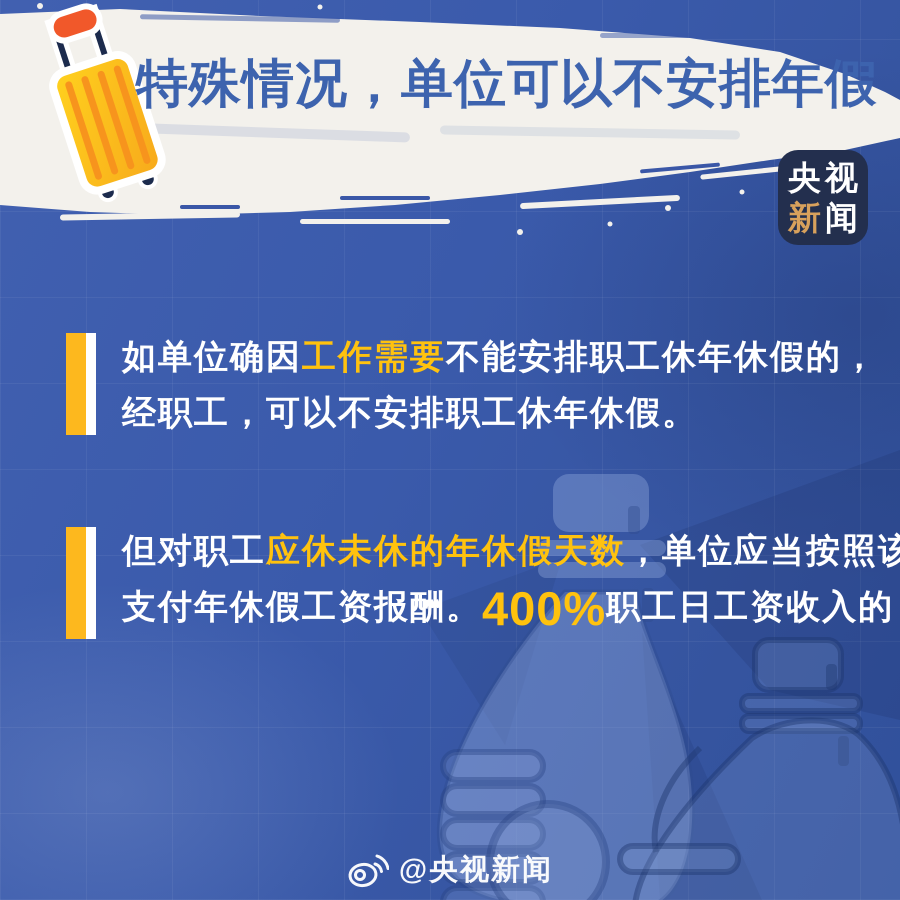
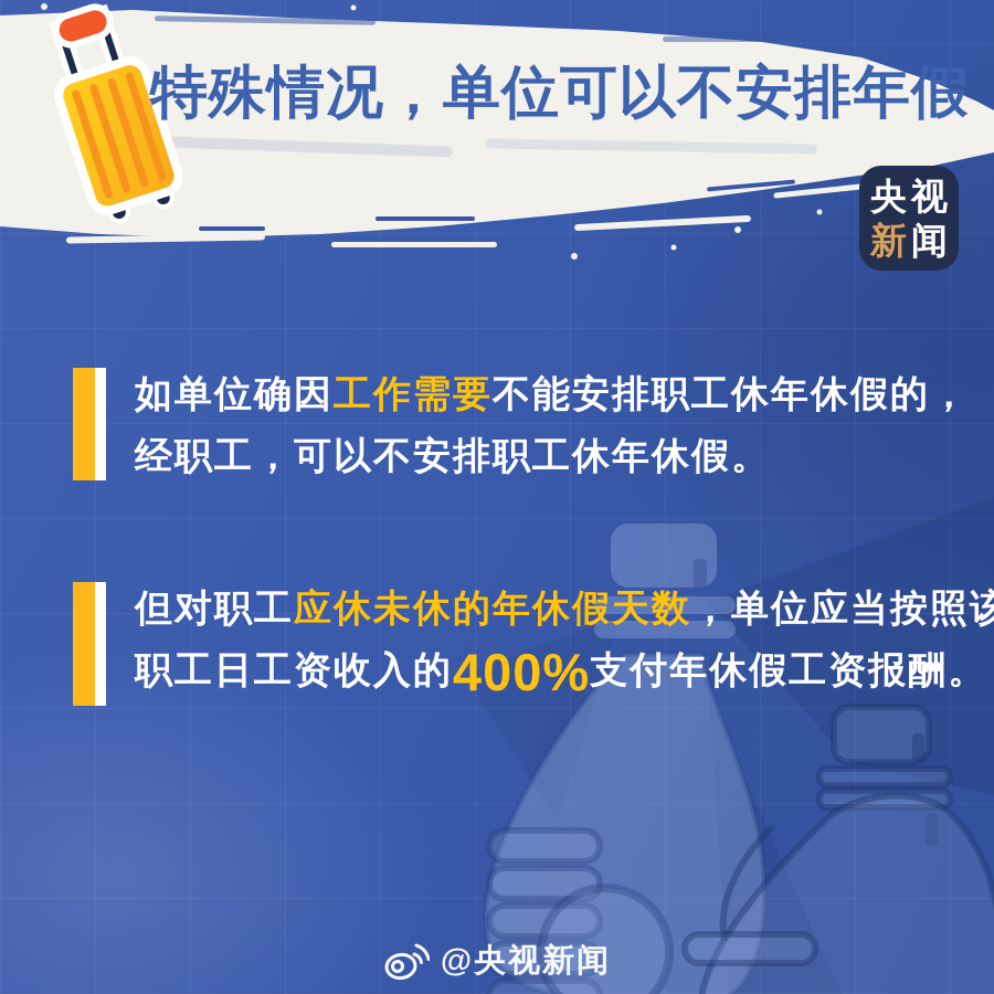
  特殊情况，单位可以不安排年假
  央视
  新闻
  如单位确因
  工作需要
  不能安排职工休年休假的，
  经职工
  ，可以不安排职工休年休假。
  但对职工
  应休未休的年休假天数
  ，单位应当按照该
- 支付年休假工资报酬。
+ 职工日工资收入的
  400%
- 职工日工资收入的
+ 支付年休假工资报酬。
  @央视新闻
